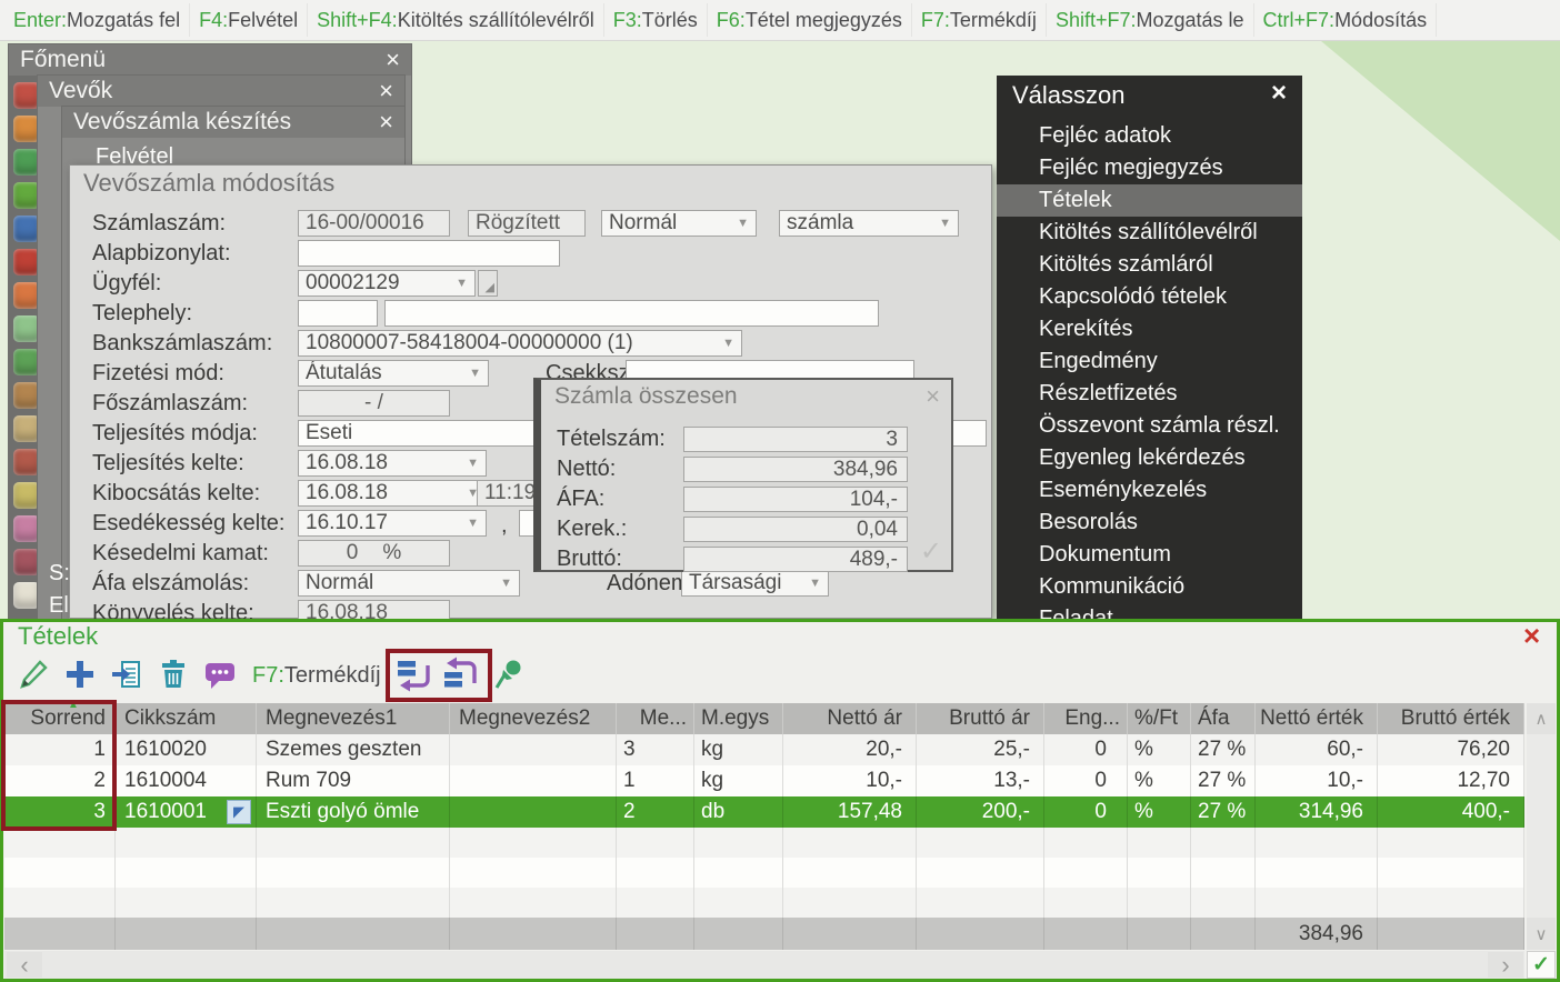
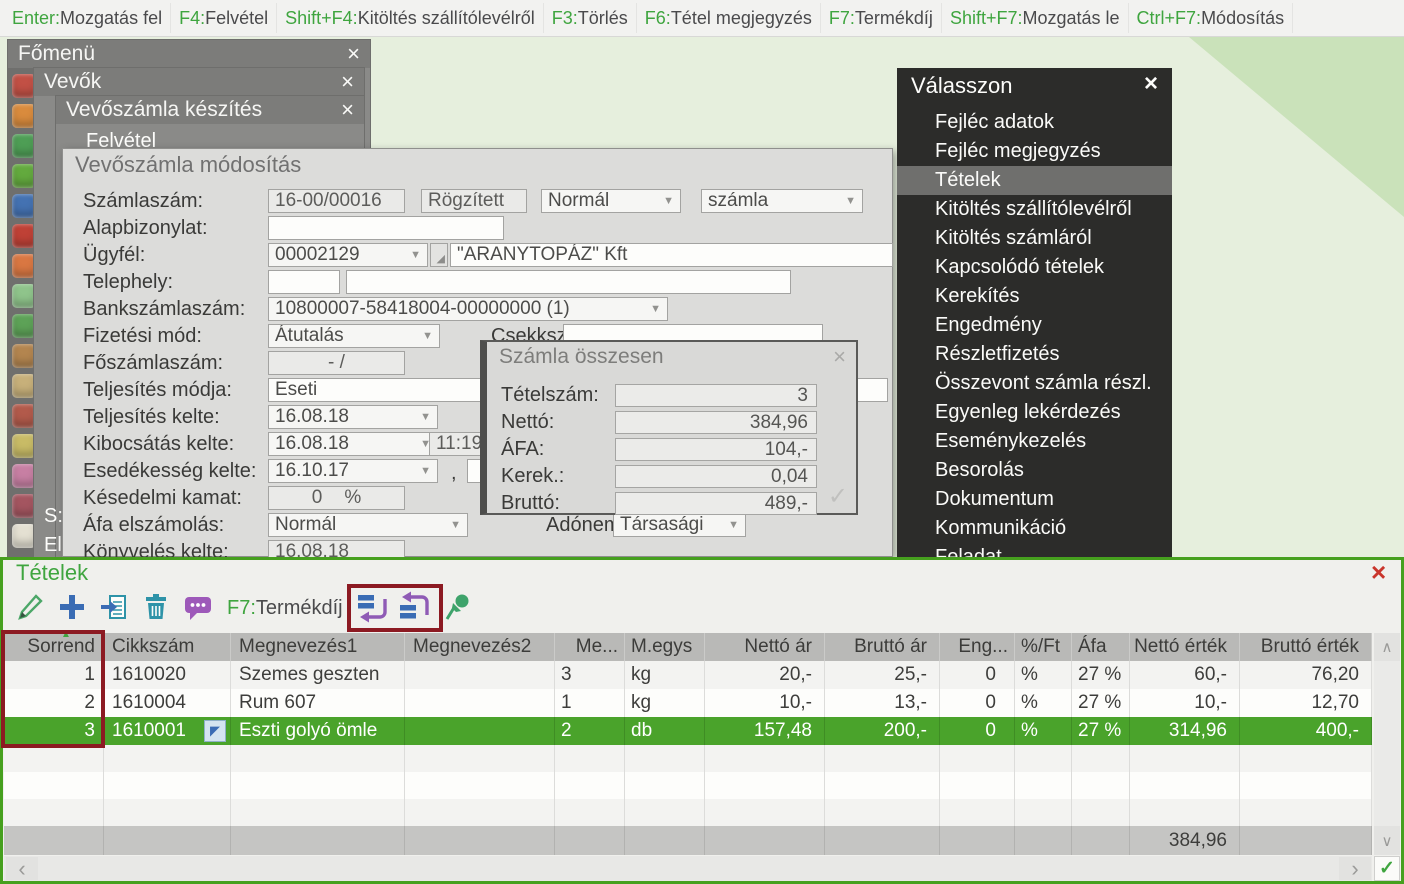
  Enter:
  Mozgatás fel
  F4:
  Felvétel
  Shift+F4:
  Kitöltés szállítólevélről
  F3:
  Törlés
  F6:
  Tétel megjegyzés
  F7:
  Termékdíj
  Shift+F7:
  Mozgatás le
  Ctrl+F7:
  Módosítás
  Főmenü
  ×
  Vevők
  ×
  Vevőszámla készítés
  ×
  Felvétel
  S:
  El
  Vevőszámla módosítás
  Számlaszám:
  16-00/00016
  Rögzített
  Normál
  ▼
  számla
  ▼
  Alapbizonylat:
  Ügyfél:
  00002129
  ▼
  ◢
+ "ARANYTOPÁZ" Kft
  Telephely:
  Bankszámlaszám:
  10800007-58418004-00000000 (1)
  ▼
  Fizetési mód:
  Átutalás
  ▼
  Csekksz
  Főszámlaszám:
  - /
  Teljesítés módja:
  Eseti
  Teljesítés kelte:
  16.08.18
  ▼
  Kibocsátás kelte:
  16.08.18
  ▼
  11:19
  Esedékesség kelte:
  16.10.17
  ▼
  ,
  Késedelmi kamat:
  0
  %
  Áfa elszámolás:
  Normál
  ▼
  Adóne
  Társasági
  ▼
  Könyvelés kelte:
  16.08.18
  Számla összesen
  ×
  Tételszám:
  3
  Nettó:
  384,96
  ÁFA:
  104,-
  Kerek.:
  0,04
  Bruttó:
  489,-
  ✓
  Válasszon
  ×
  Fejléc adatok
  Fejléc megjegyzés
  Tételek
  Kitöltés szállítólevélről
  Kitöltés számláról
  Kapcsolódó tételek
  Kerekítés
  Engedmény
  Részletfizetés
  Összevont számla részl.
  Egyenleg lekérdezés
  Eseménykezelés
  Besorolás
  Dokumentum
  Kommunikáció
  Tételek
  ×
  F7:Termékdíj
  Sorrend
  Cikkszám
  Megnevezés1
  Megnevezés2
  Me...
  M.egys
  Nettó ár
  Bruttó ár
  Eng...
  %/Ft
  Áfa
  Nettó érték
  Bruttó érték
  ▲
  1
  1610020
  Szemes geszten
  3
  kg
  20,-
  25,-
  0
  %
  27 %
  60,-
  76,20
  2
  1610004
- Rum 709
+ Rum 607
  1
  kg
  10,-
  13,-
  0
  %
  27 %
  10,-
  12,70
  3
  1610001
  ◤
  Eszti golyó ömle
  2
  db
  157,48
  200,-
  0
  %
  27 %
  314,96
  400,-
  384,96
  ∧
  ∨
  ‹
  ›
  ✓
